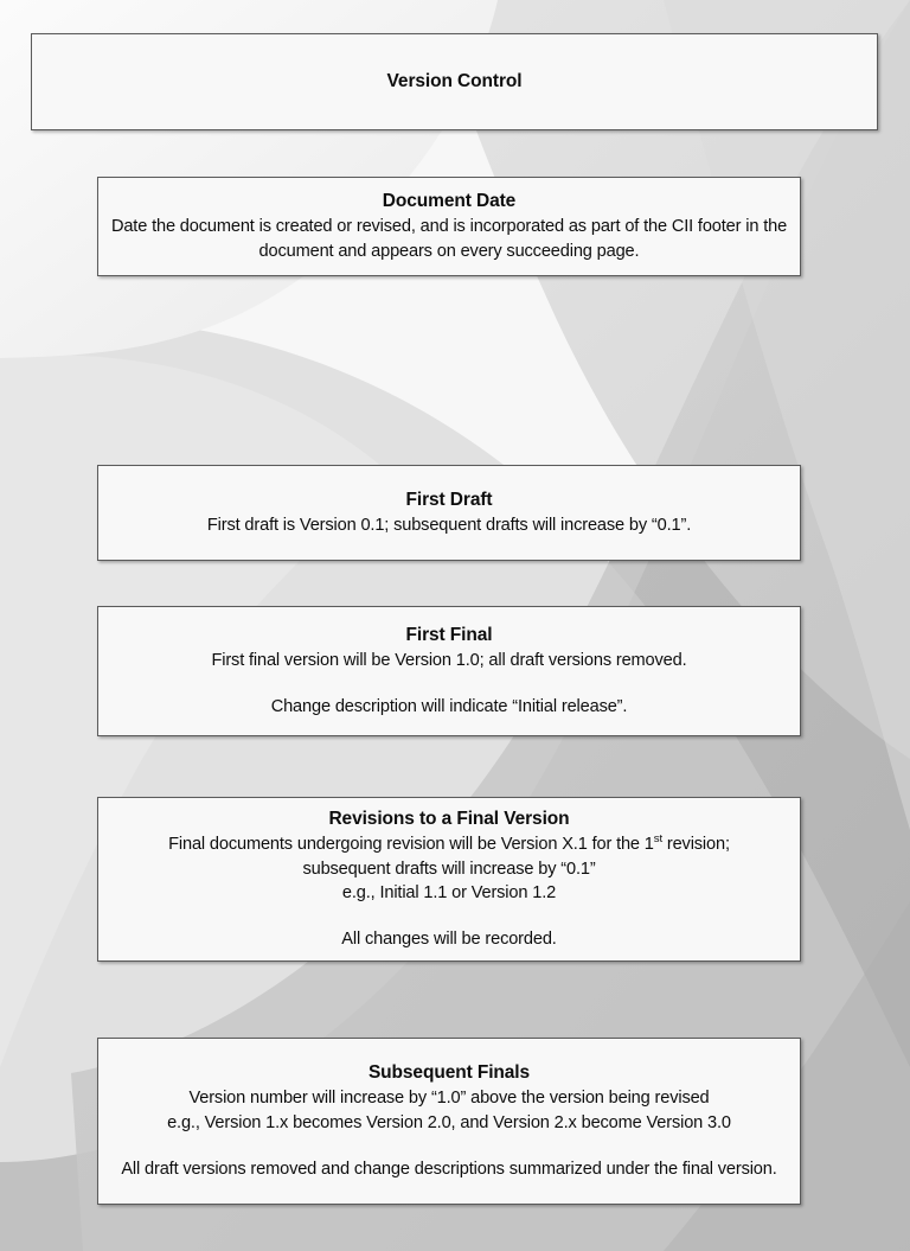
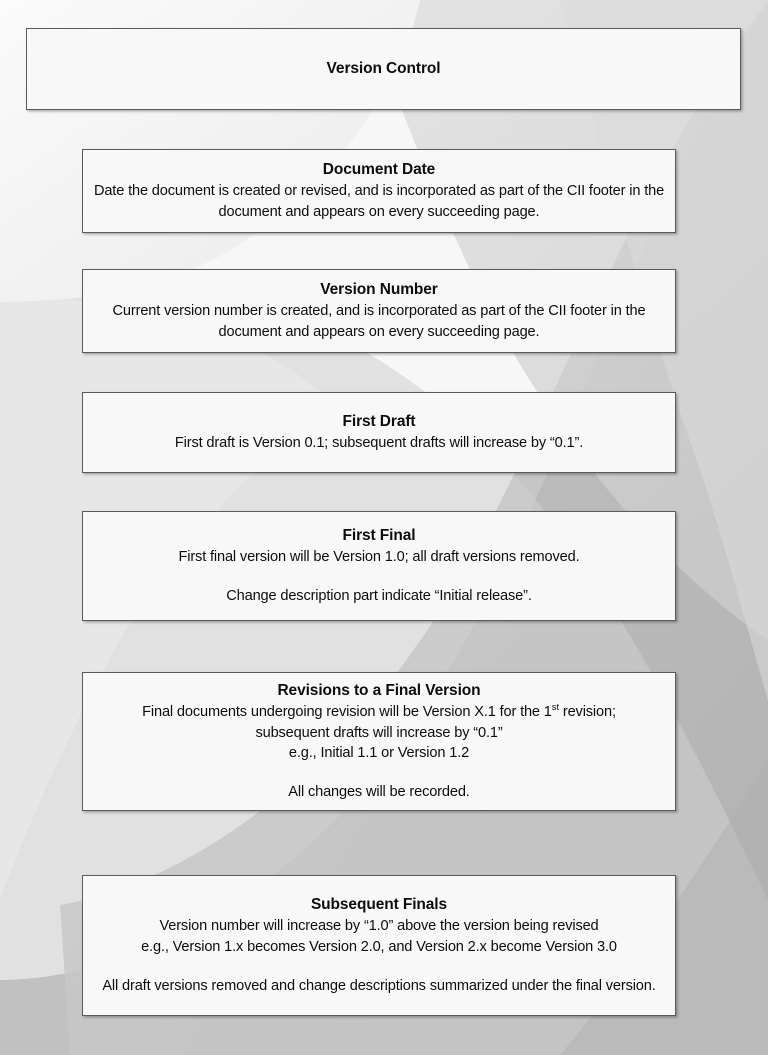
  Version Control
  Document Date
  Date the document is created or revised, and is incorporated as part of the CII footer in the document and appears on every succeeding page.
+ Version Number
+ Current version number is created, and is incorporated as part of the CII footer in the document and appears on every succeeding page.
  First Draft
  First draft is Version 0.1; subsequent drafts will increase by “0.1”.
  First Final
  First final version will be Version 1.0; all draft versions removed.
- Change description will indicate “Initial release”.
+ Change description part indicate “Initial release”.
  Revisions to a Final Version
  Final documents undergoing revision will be Version X.1 for the 1st revision;
  subsequent drafts will increase by “0.1”
  e.g., Initial 1.1 or Version 1.2
  All changes will be recorded.
  Subsequent Finals
  Version number will increase by “1.0” above the version being revised
  e.g., Version 1.x becomes Version 2.0, and Version 2.x become Version 3.0
  All draft versions removed and change descriptions summarized under the final version.
